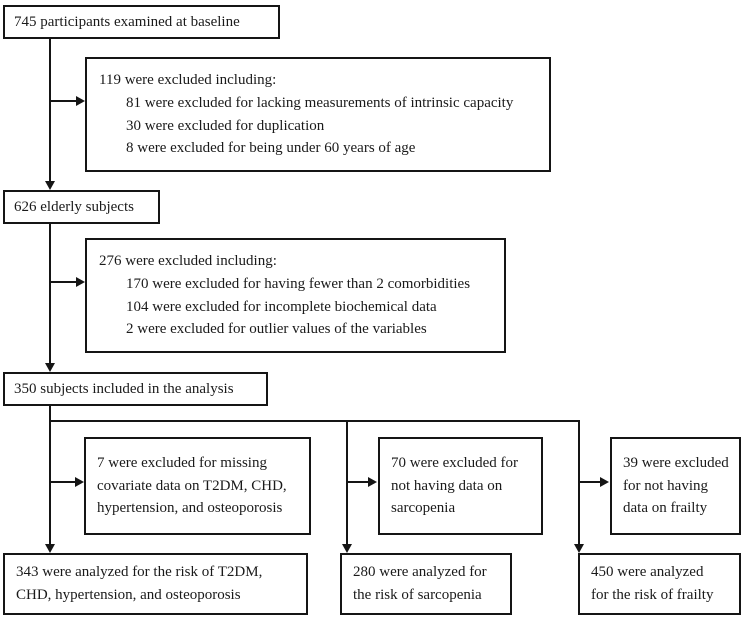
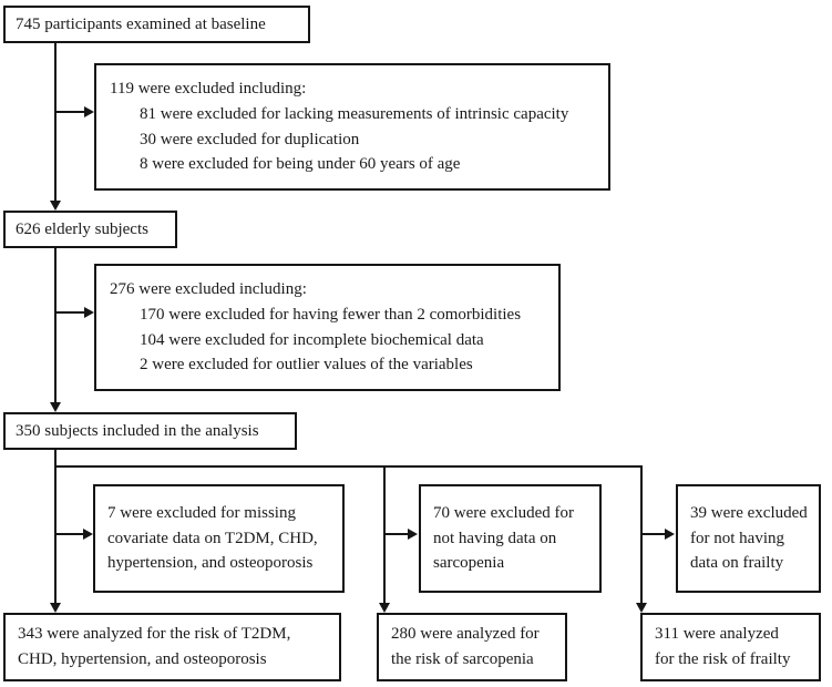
  745 participants examined at baseline
  119 were excluded including:
  81 were excluded for lacking measurements of intrinsic capacity
  30 were excluded for duplication
  8 were excluded for being under 60 years of age
  626 elderly subjects
  276 were excluded including:
  170 were excluded for having fewer than 2 comorbidities
  104 were excluded for incomplete biochemical data
  2 were excluded for outlier values of the variables
  350 subjects included in the analysis
  7 were excluded for missing
  covariate data on T2DM, CHD,
  hypertension, and osteoporosis
  70 were excluded for
  not having data on
  sarcopenia
  39 were excluded
  for not having
  data on frailty
  343 were analyzed for the risk of T2DM,
  CHD, hypertension, and osteoporosis
  280 were analyzed for
  the risk of sarcopenia
- 450 were analyzed
+ 311 were analyzed
  for the risk of frailty
